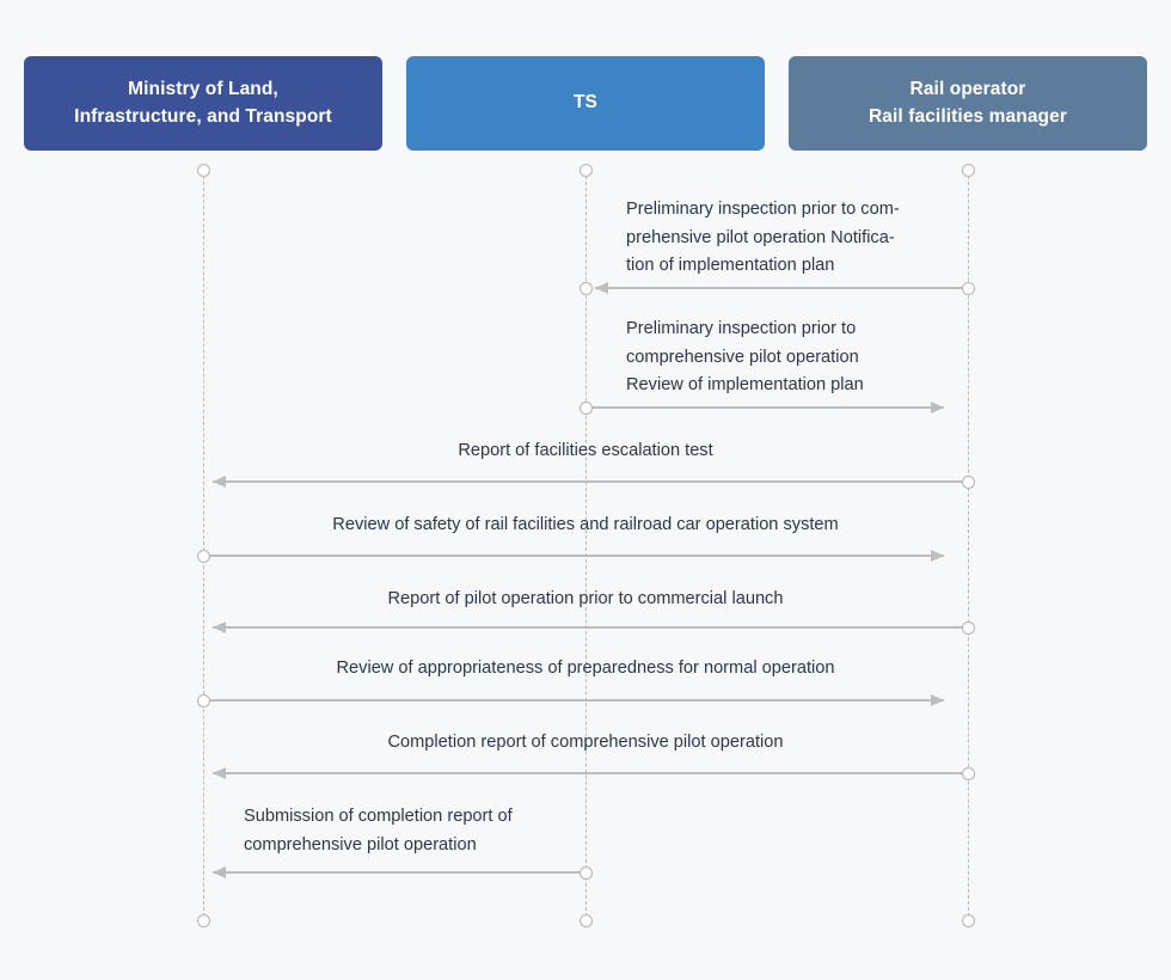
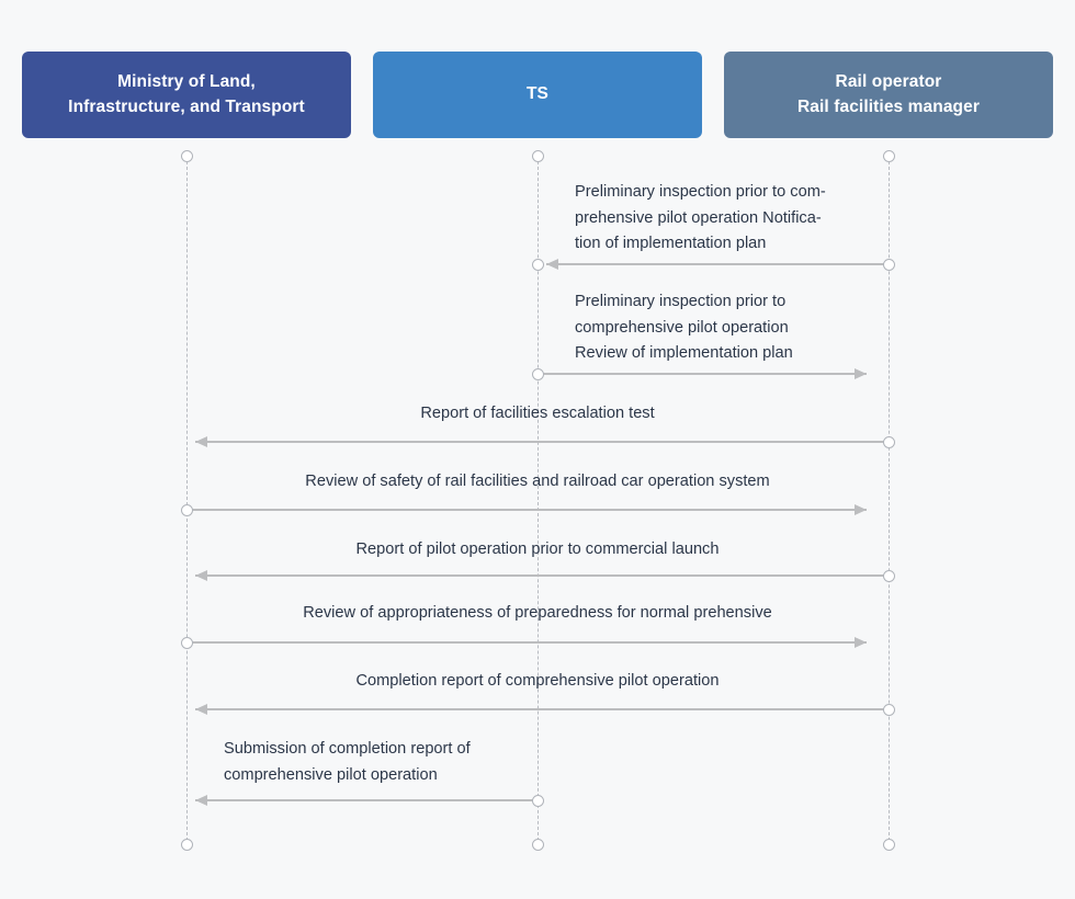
  Ministry of Land,
  Infrastructure, and Transport
  TS
  Rail operator
  Rail facilities manager
  Preliminary inspection prior to com-
  prehensive pilot operation Notifica-
  tion of implementation plan
  Preliminary inspection prior to
  comprehensive pilot operation
  Review of implementation plan
  Report of facilities escalation test
  Review of safety of rail facilities and railroad car operation system
  Report of pilot operation prior to commercial launch
- Review of appropriateness of preparedness for normal operation
+ Review of appropriateness of preparedness for normal prehensive
  Completion report of comprehensive pilot operation
  Submission of completion report of
  comprehensive pilot operation
